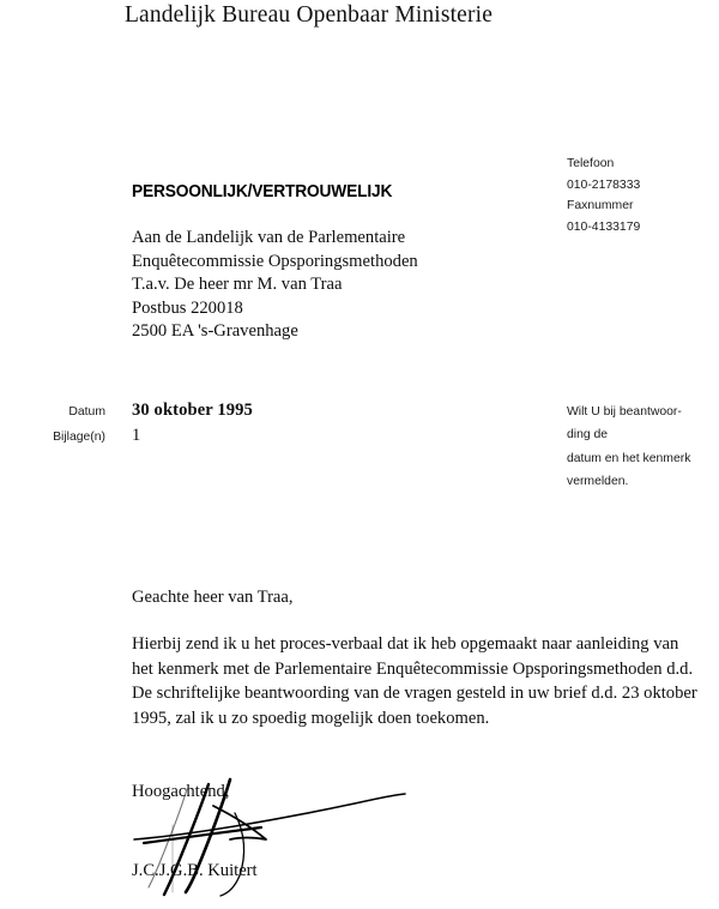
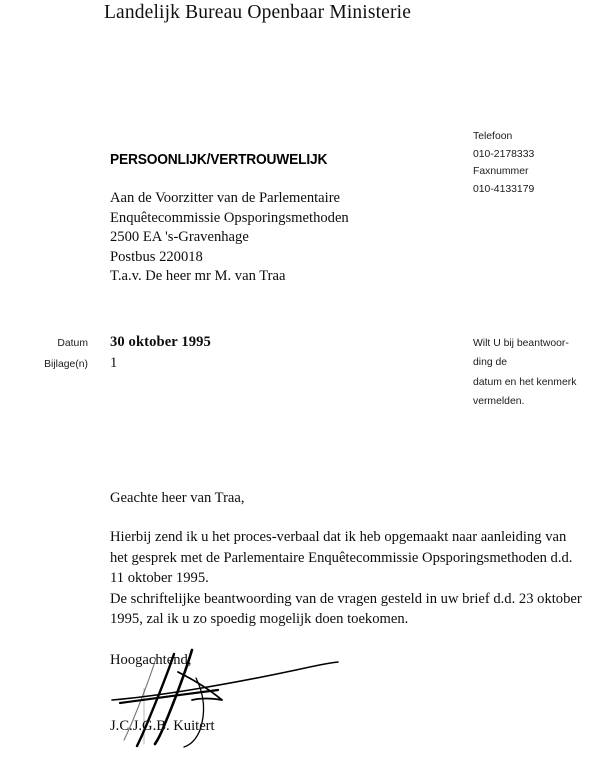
  Landelijk Bureau Openbaar Ministerie
  PERSOONLIJK/VERTROUWELIJK
- Aan de Landelijk van de Parlementaire
+ Aan de Voorzitter van de Parlementaire
  Enquêtecommissie Opsporingsmethoden
- T.a.v. De heer mr M. van Traa
+ 2500 EA 's-Gravenhage
  Postbus 220018
- 2500 EA 's-Gravenhage
+ T.a.v. De heer mr M. van Traa
  Telefoon
  010-2178333
  Faxnummer
  010-4133179
  Datum
  Bijlage(n)
  30 oktober 1995
  1
  Wilt U bij beantwoor-
  ding de
  datum en het kenmerk
  vermelden.
  Geachte heer van Traa,
  Hierbij zend ik u het proces-verbaal dat ik heb opgemaakt naar aanleiding van
- het kenmerk met de Parlementaire Enquêtecommissie Opsporingsmethoden d.d.
+ het gesprek met de Parlementaire Enquêtecommissie Opsporingsmethoden d.d.
+ 11 oktober 1995.
  De schriftelijke beantwoording van de vragen gesteld in uw brief d.d. 23 oktober
  1995, zal ik u zo spoedig mogelijk doen toekomen.
  Hoogachtend
  J.C.J.G.B. Kuitert
